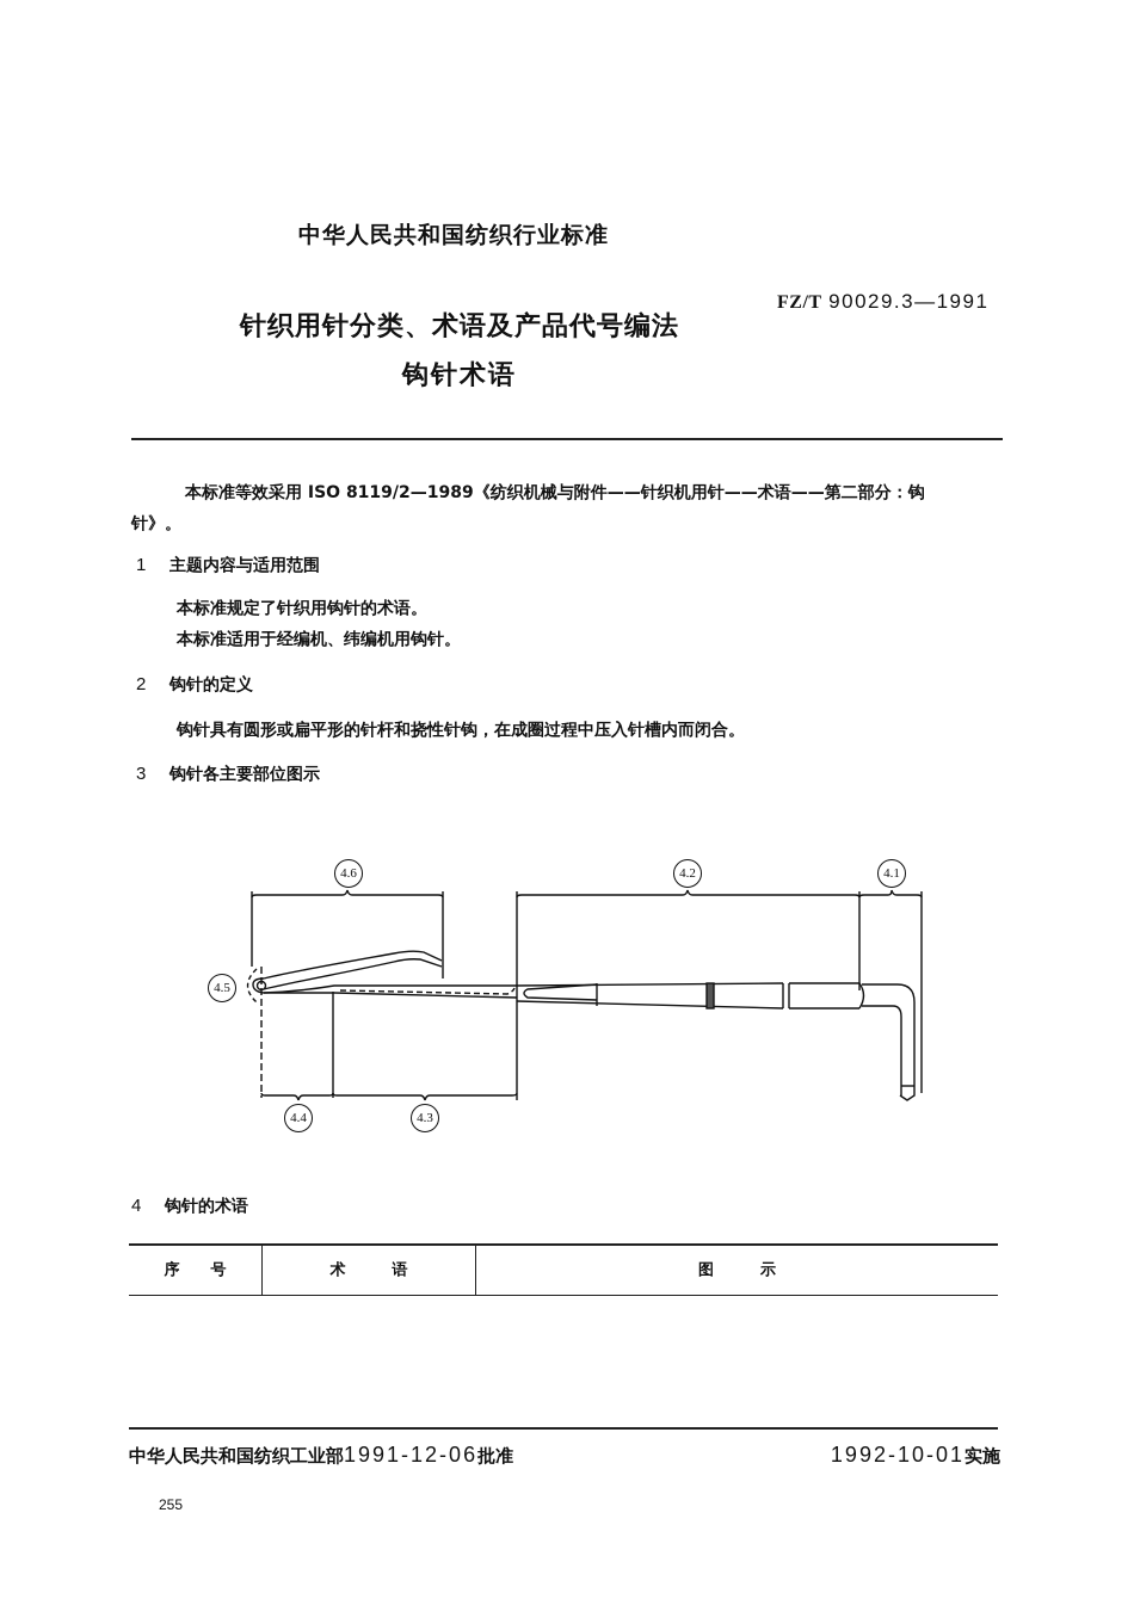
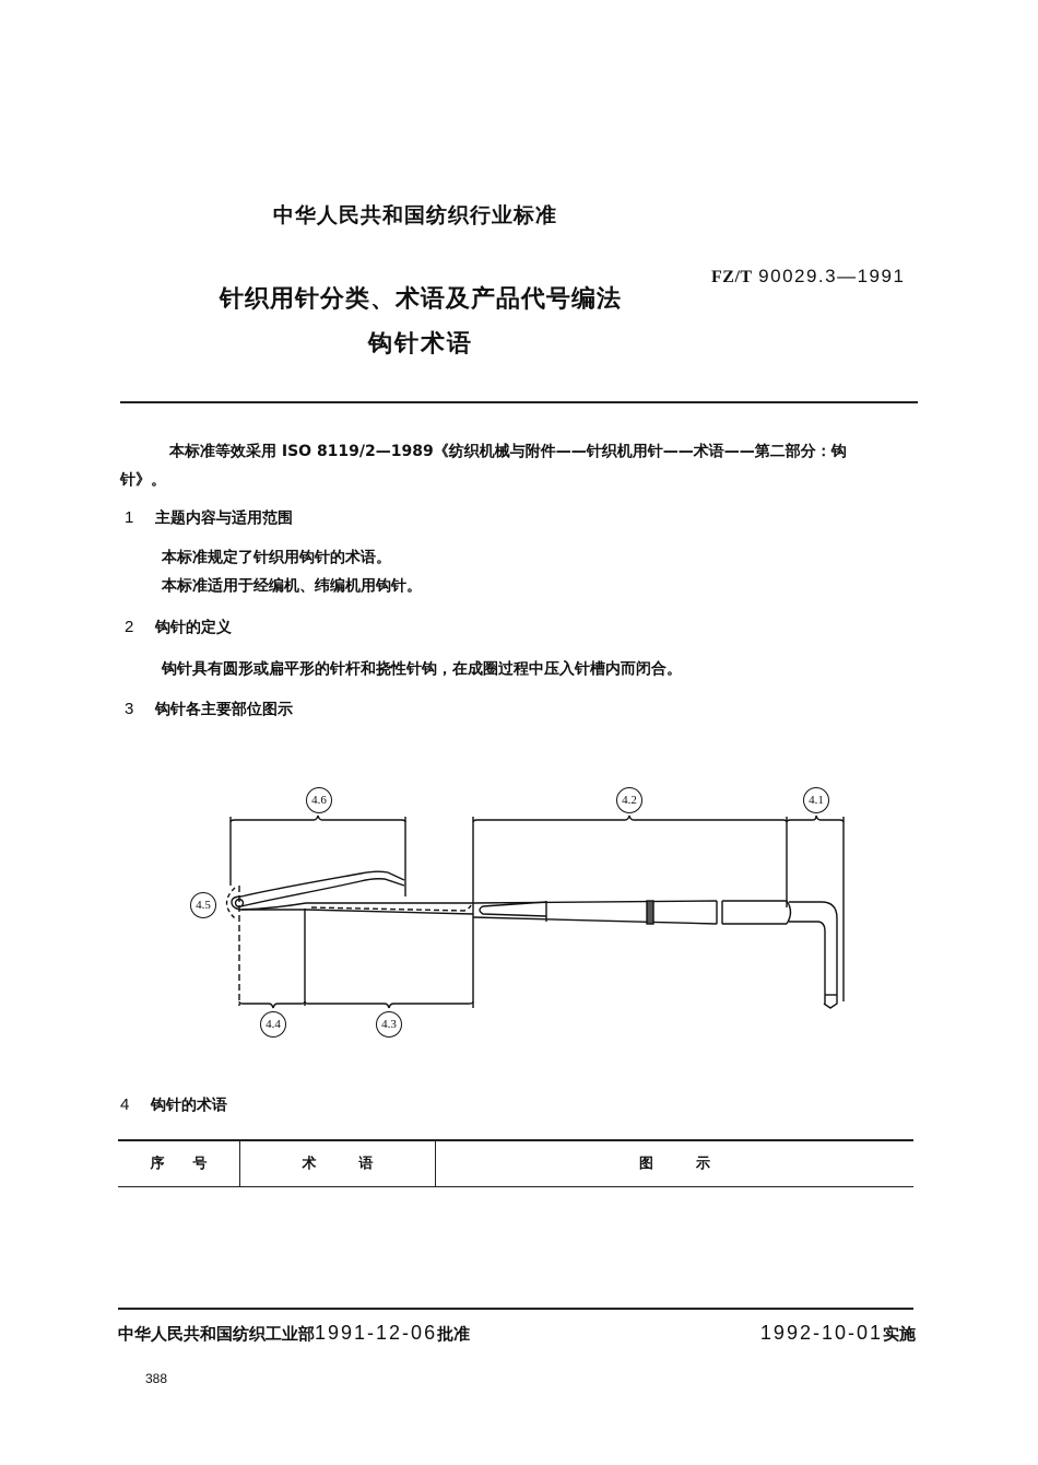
  中华人民共和国纺织行业标准
  FZ/T 90029.3—1991
  针织用针分类、术语及产品代号编法
  钩针术语
  本标准等效采用 ISO 8119/2—1989《纺织机械与附件——针织机用针——术语——第二部分：钩
  针》。
  1 主题内容与适用范围
  本标准规定了针织用钩针的术语。
  本标准适用于经编机、纬编机用钩针。
  2 钩针的定义
  钩针具有圆形或扁平形的针杆和挠性针钩，在成圈过程中压入针槽内而闭合。
  3 钩针各主要部位图示
  4.6
  4.2
  4.1
  4.5
  4.4
  4.3
  4 钩针的术语
  序 号	术 语	图 示
  中华人民共和国纺织工业部1991-12-06批准
  1992-10-01实施
- 255
+ 388
